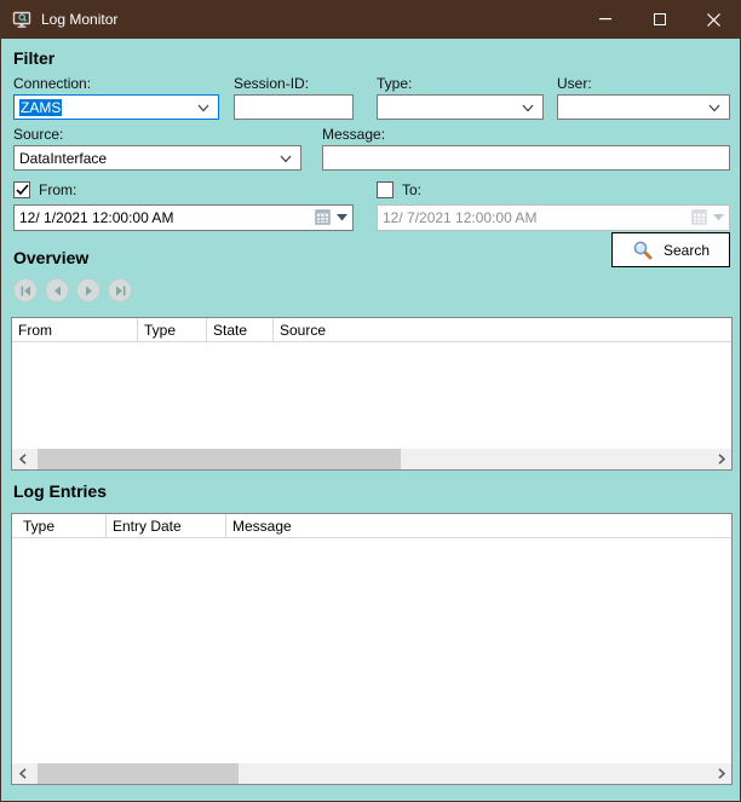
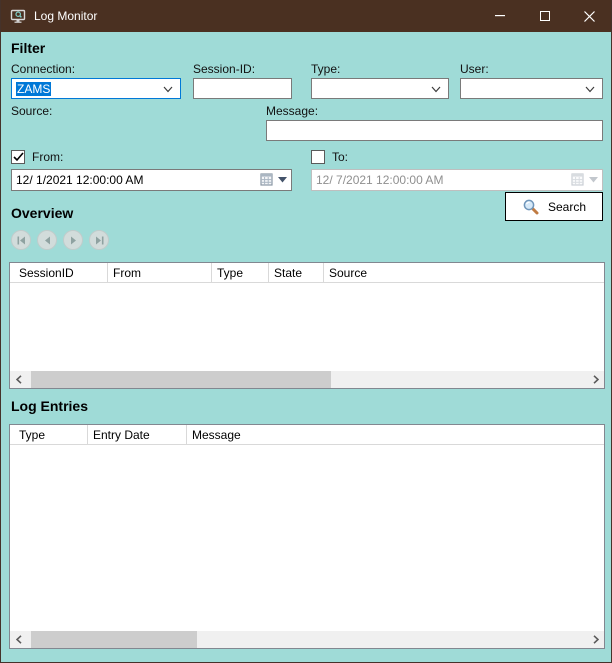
  Log Monitor
  Filter
  Connection:
  Session-ID:
  Type:
  User:
  ZAMS
  Source:
  Message:
- DataInterface
  From:
  To:
  12/ 1/2021 12:00:00 AM
  12/ 7/2021 12:00:00 AM
  Overview
  Search
+ SessionID
  From
  Type
  State
  Source
  Log Entries
  Type
  Entry Date
  Message
